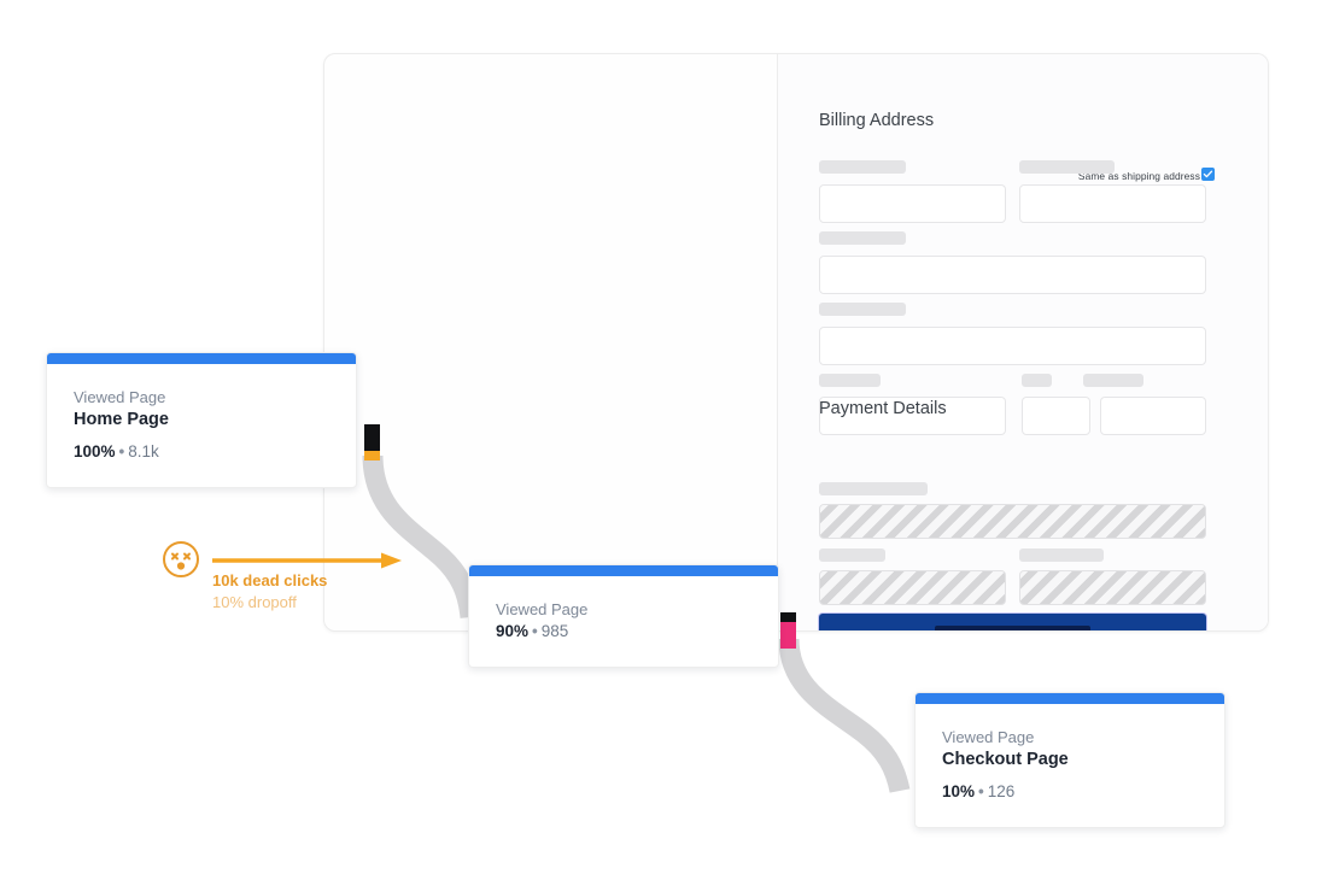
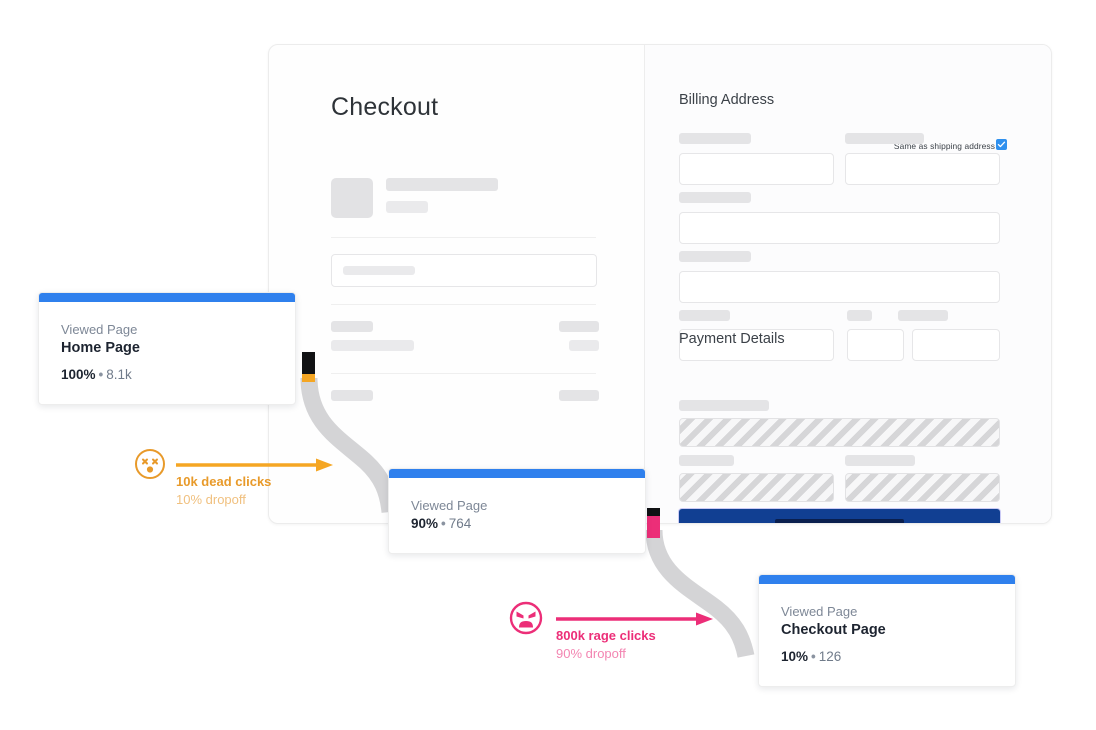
+ Checkout
  Billing Address
  Same as shipping address
  Payment Details
  Viewed Page
  Home Page
  100% • 8.1k
  Viewed Page
- 90% • 985
+ 90% • 764
  Viewed Page
  Checkout Page
  10% • 126
  10k dead clicks
  10% dropoff
+ 800k rage clicks
+ 90% dropoff
